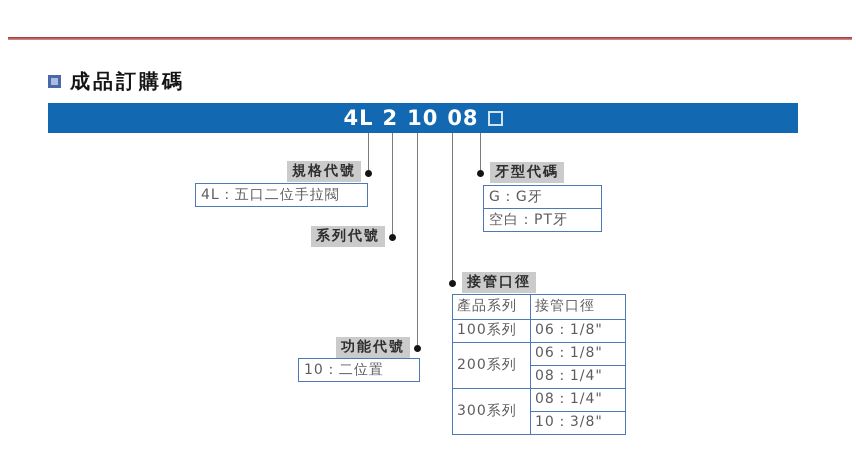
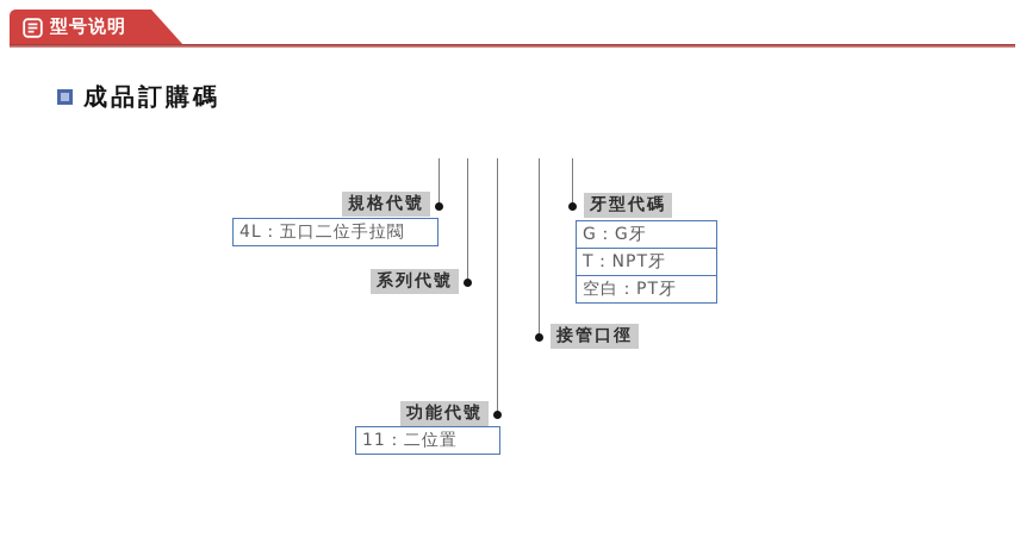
+ 型号说明
  成品訂購碼
- 4L
- 2
- 10
- 08
  規格代號
  4L：五口二位手拉閥
  系列代號
  功能代號
- 10：二位置
+ 11：二位置
  牙型代碼
  G：G牙
+ T：NPT牙
  空白：PT牙
  接管口徑
- 產品系列	接管口徑
- 100系列	06：1/8"
- 200系列	06：1/8"
- 08：1/4"
- 300系列	08：1/4"
- 10：3/8"
